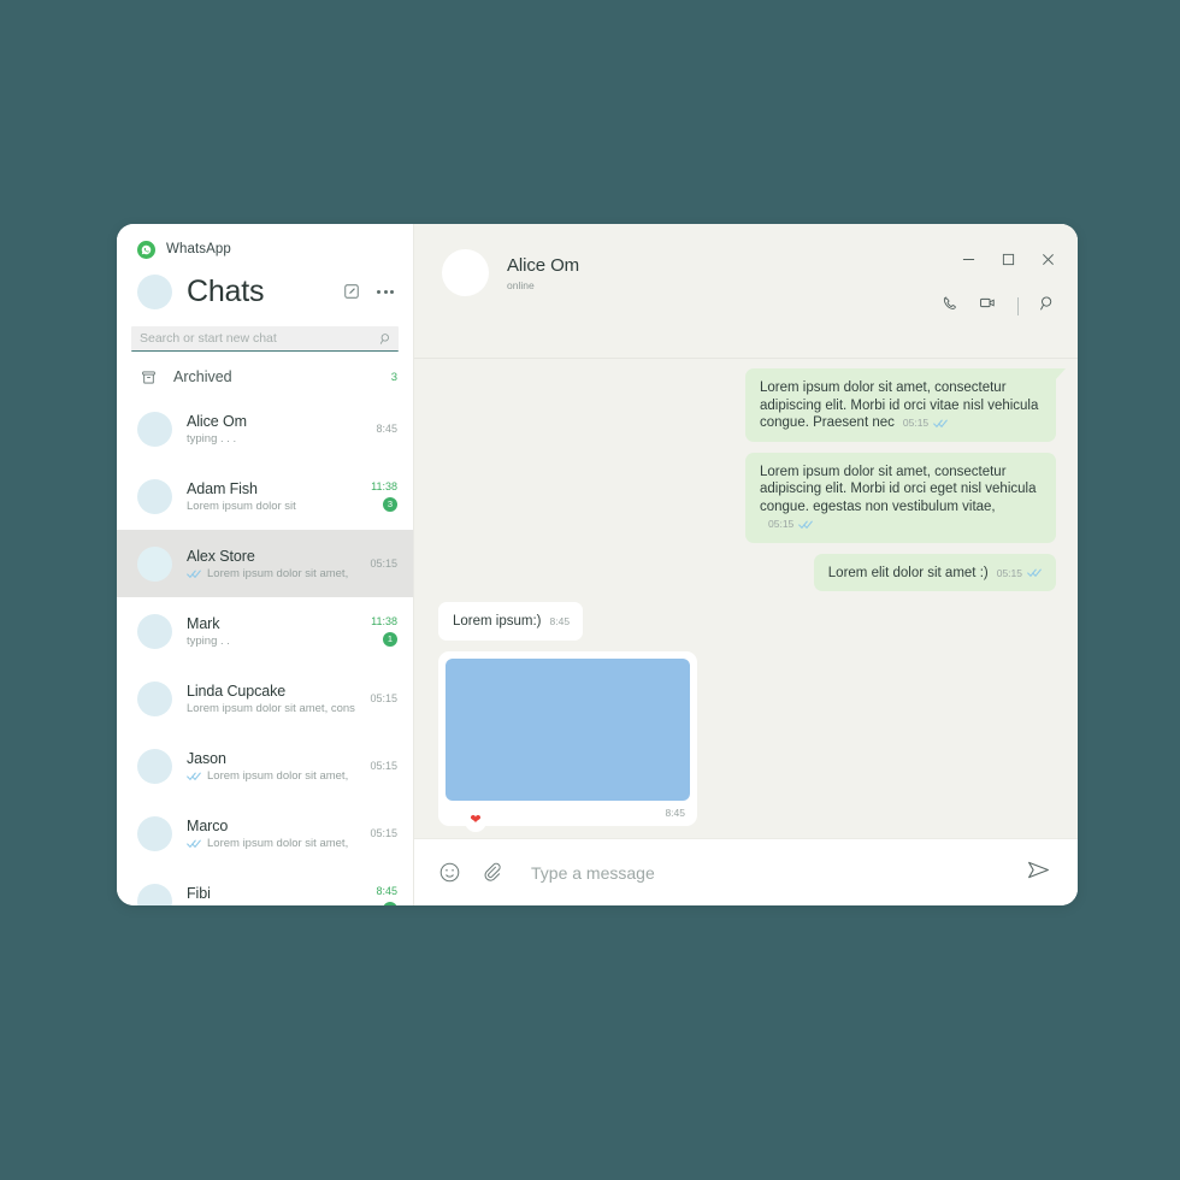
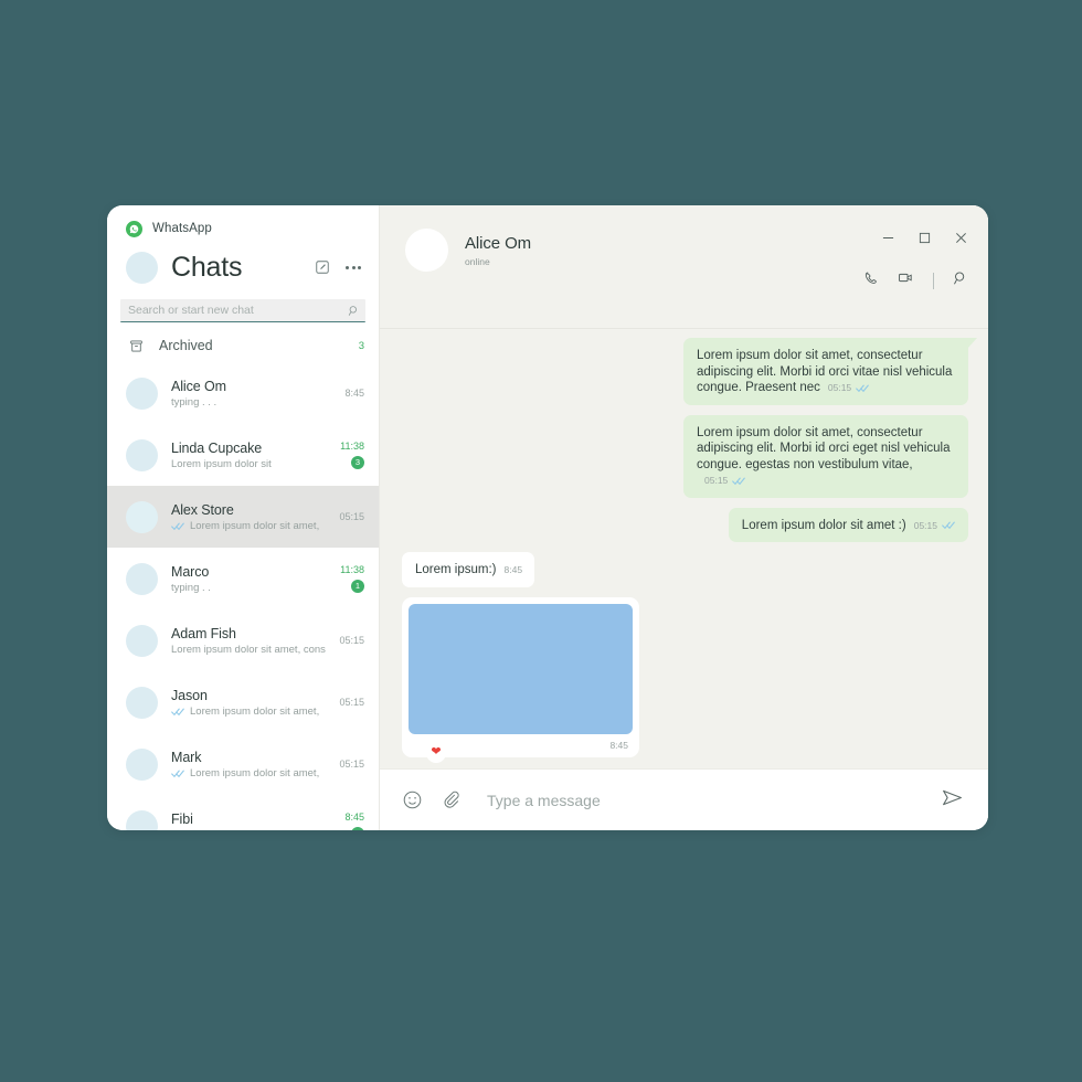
  WhatsApp
  Chats
  Search or start new chat
  Archived
  3
  Alice Om
  typing . . .
  8:45
- Adam Fish
+ Linda Cupcake
  Lorem ipsum dolor sit
  11:38
  3
  Alex Store
  Lorem ipsum dolor sit amet,
  05:15
- Mark
+ Marco
  typing . .
  11:38
  1
- Linda Cupcake
+ Adam Fish
  Lorem ipsum dolor sit amet, cons
  05:15
  Jason
  Lorem ipsum dolor sit amet,
  05:15
- Marco
+ Mark
  Lorem ipsum dolor sit amet,
  05:15
  Fibi
  8:45
  Alice Om
  online
  Lorem ipsum dolor sit amet, consectetur adipiscing elit. Morbi id orci vitae nisl vehicula congue. Praesent nec
  05:15
  Lorem ipsum dolor sit amet, consectetur adipiscing elit. Morbi id orci eget nisl vehicula congue. egestas non vestibulum vitae,
  05:15
- Lorem elit dolor sit amet :)
+ Lorem ipsum dolor sit amet :)
  05:15
  Lorem ipsum:)
  8:45
  8:45
  ❤
  Type a message
